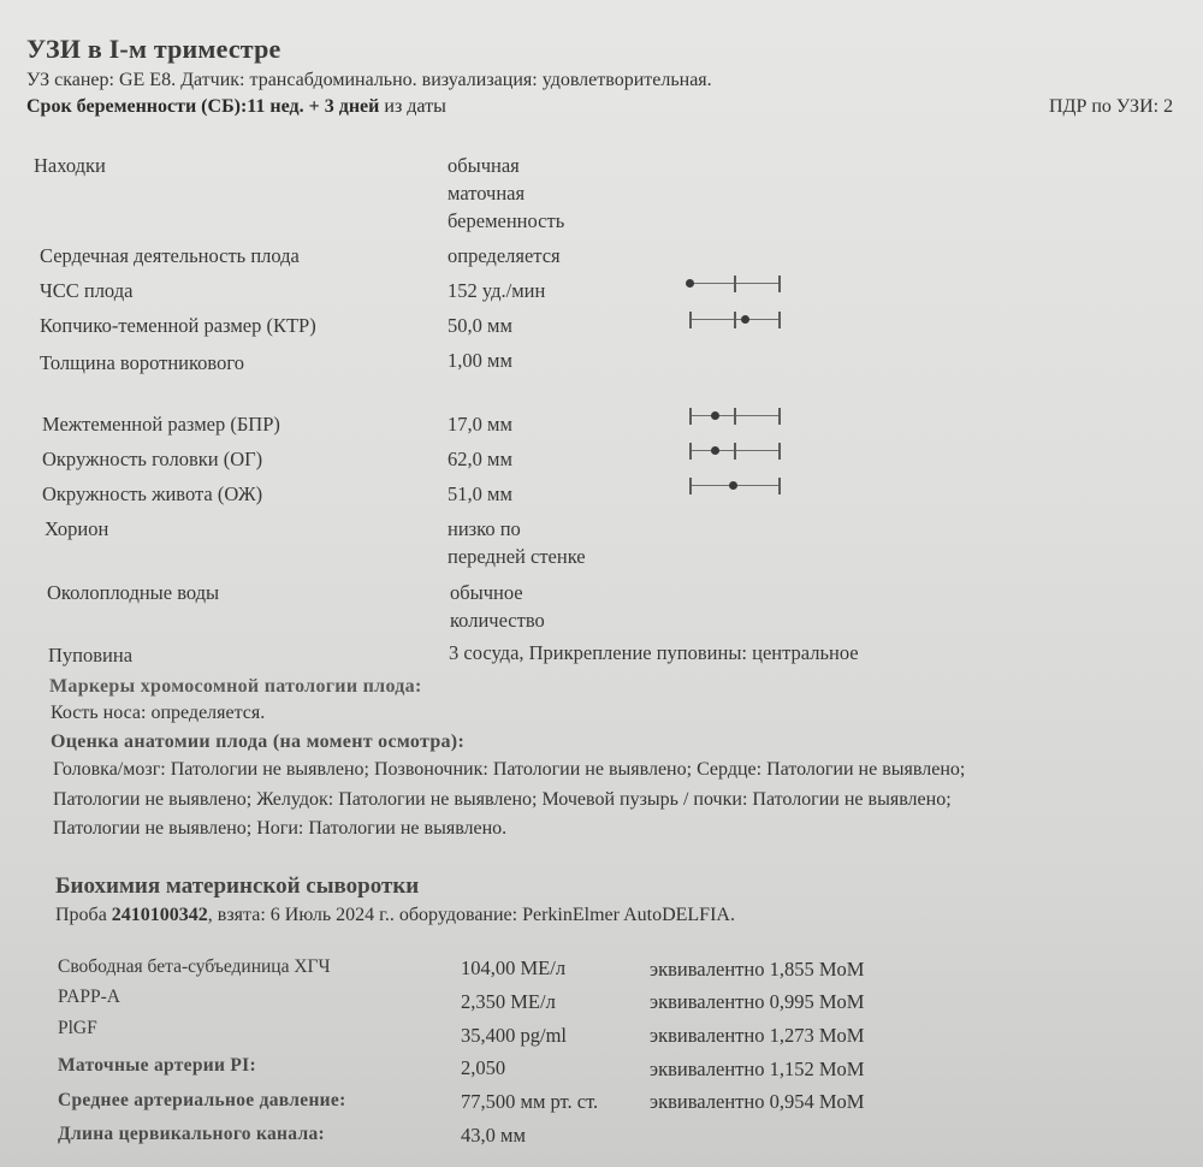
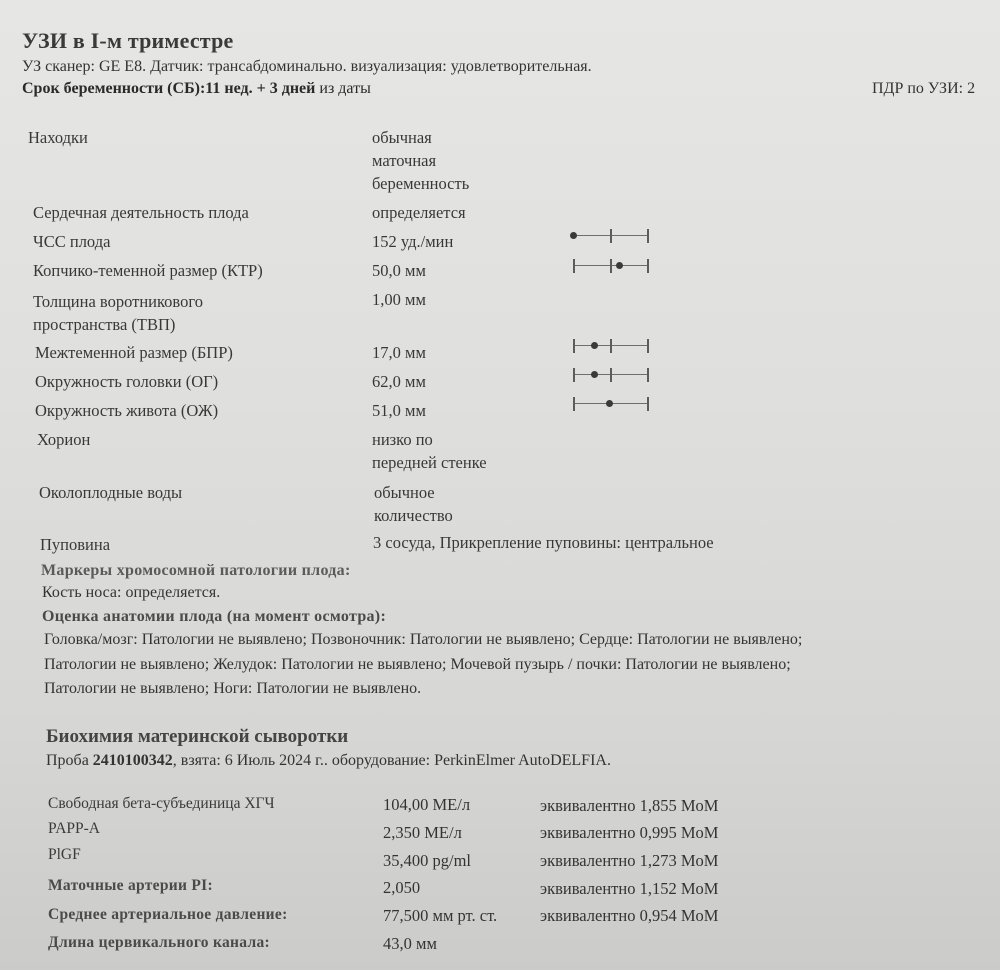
  УЗИ в I-м триместре
  УЗ сканер: GE E8. Датчик: трансабдоминально. визуализация: удовлетворительная.
  Срок беременности (СБ):11 нед. + 3 дней из даты
  ПДР по УЗИ: 2
  Находки
  обычная
  маточная
  беременность
  Сердечная деятельность плода
  определяется
  ЧСС плода
  152 уд./мин
  Копчико-теменной размер (КТР)
  50,0 мм
  Толщина воротникового
+ пространства (ТВП)
  1,00 мм
  Межтеменной размер (БПР)
  17,0 мм
  Окружность головки (ОГ)
  62,0 мм
  Окружность живота (ОЖ)
  51,0 мм
  Хорион
  низко по
  передней стенке
  Околоплодные воды
  обычное
  количество
  Пуповина
  3 сосуда, Прикрепление пуповины: центральное
  Маркеры хромосомной патологии плода:
  Кость носа: определяется.
  Оценка анатомии плода (на момент осмотра):
  Головка/мозг: Патологии не выявлено; Позвоночник: Патологии не выявлено; Сердце: Патологии не выявлено;
  Патологии не выявлено; Желудок: Патологии не выявлено; Мочевой пузырь / почки: Патологии не выявлено;
  Патологии не выявлено; Ноги: Патологии не выявлено.
  Биохимия материнской сыворотки
  Проба 2410100342, взята: 6 Июль 2024 г.. оборудование: PerkinElmer AutoDELFIA.
  Свободная бета-субъединица ХГЧ
  104,00 МЕ/л
  эквивалентно 1,855 MoM
  PAPP-A
  2,350 МЕ/л
  эквивалентно 0,995 MoM
  PlGF
  35,400 pg/ml
  эквивалентно 1,273 MoM
  Маточные артерии PI:
  2,050
  эквивалентно 1,152 MoM
  Среднее артериальное давление:
  77,500 мм рт. ст.
  эквивалентно 0,954 MoM
  Длина цервикального канала:
  43,0 мм
